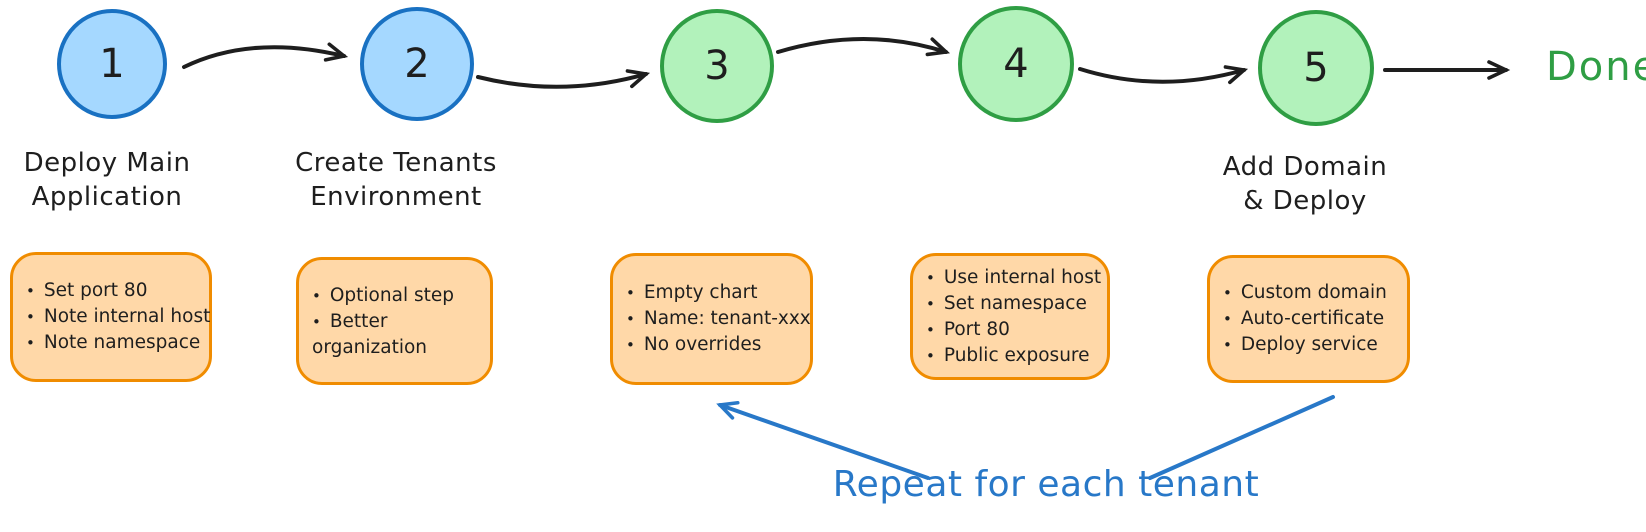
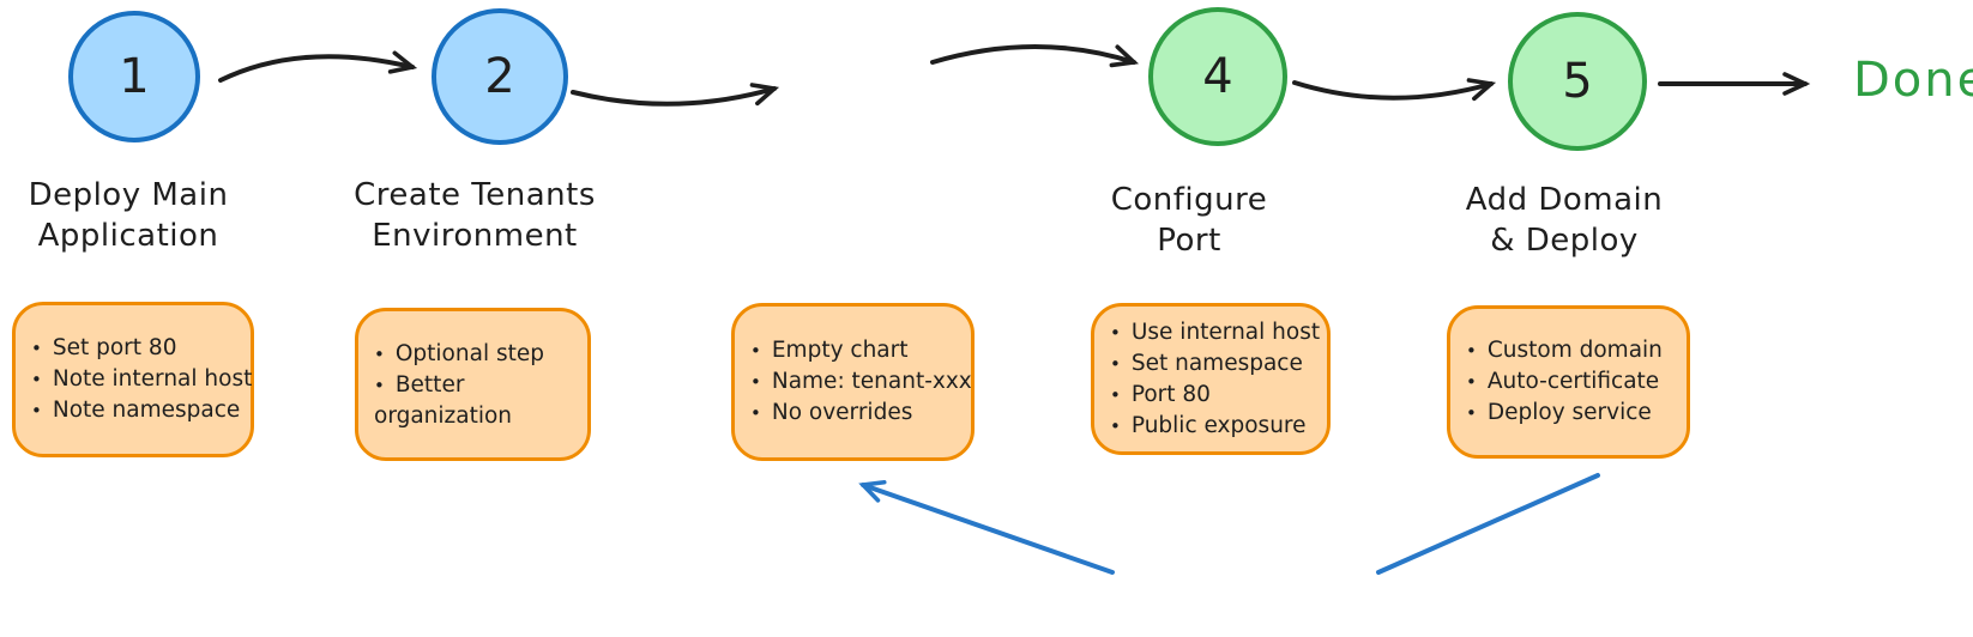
  Don
- Repeat for each tenant
  1
  Deploy Main
  Application
  •
  Set port 80
  •
  Note internal host
  •
  Note namespace
  2
  Create Tenants
  Environment
  •
  Optional step
  •
  Better
  organization
- 3
  •
  Empty chart
  •
  Name: tenant-xxx
  •
  No overrides
  4
+ Configure
+ Port
  •
  Use internal host
  •
  Set namespace
  •
  Port 80
  •
  Public exposure
  5
  Add Domain
  & Deploy
  •
  Custom domain
  •
  Auto-certificate
  •
  Deploy service
